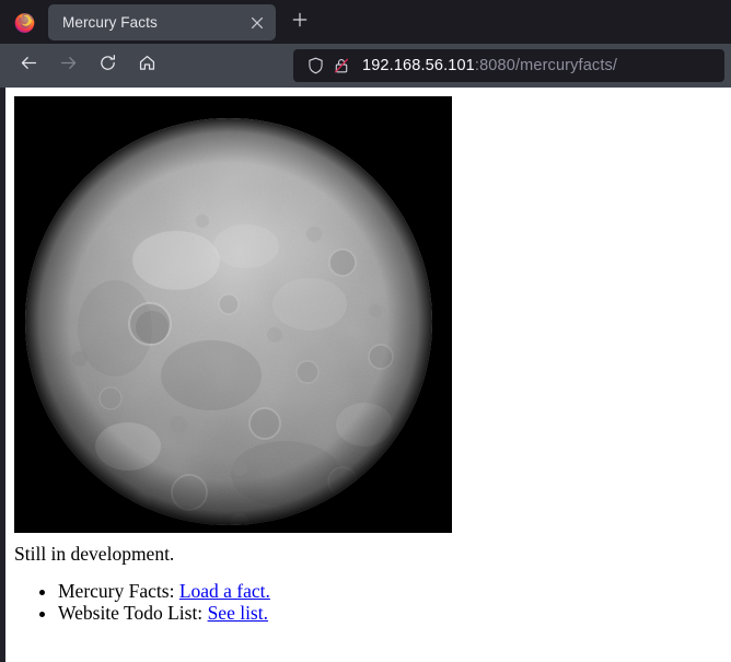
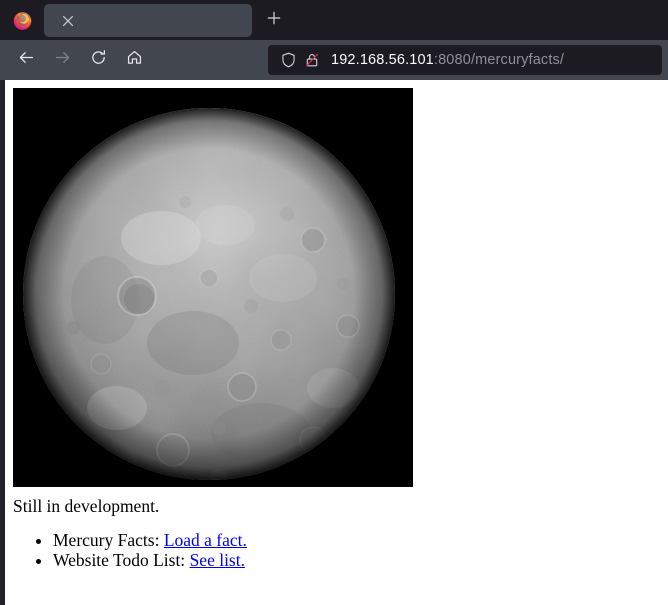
- Mercury Facts
  192.168.56.101:8080/mercuryfacts/
  Still in development.
  Mercury Facts: Load a fact.
  Website Todo List: See list.
